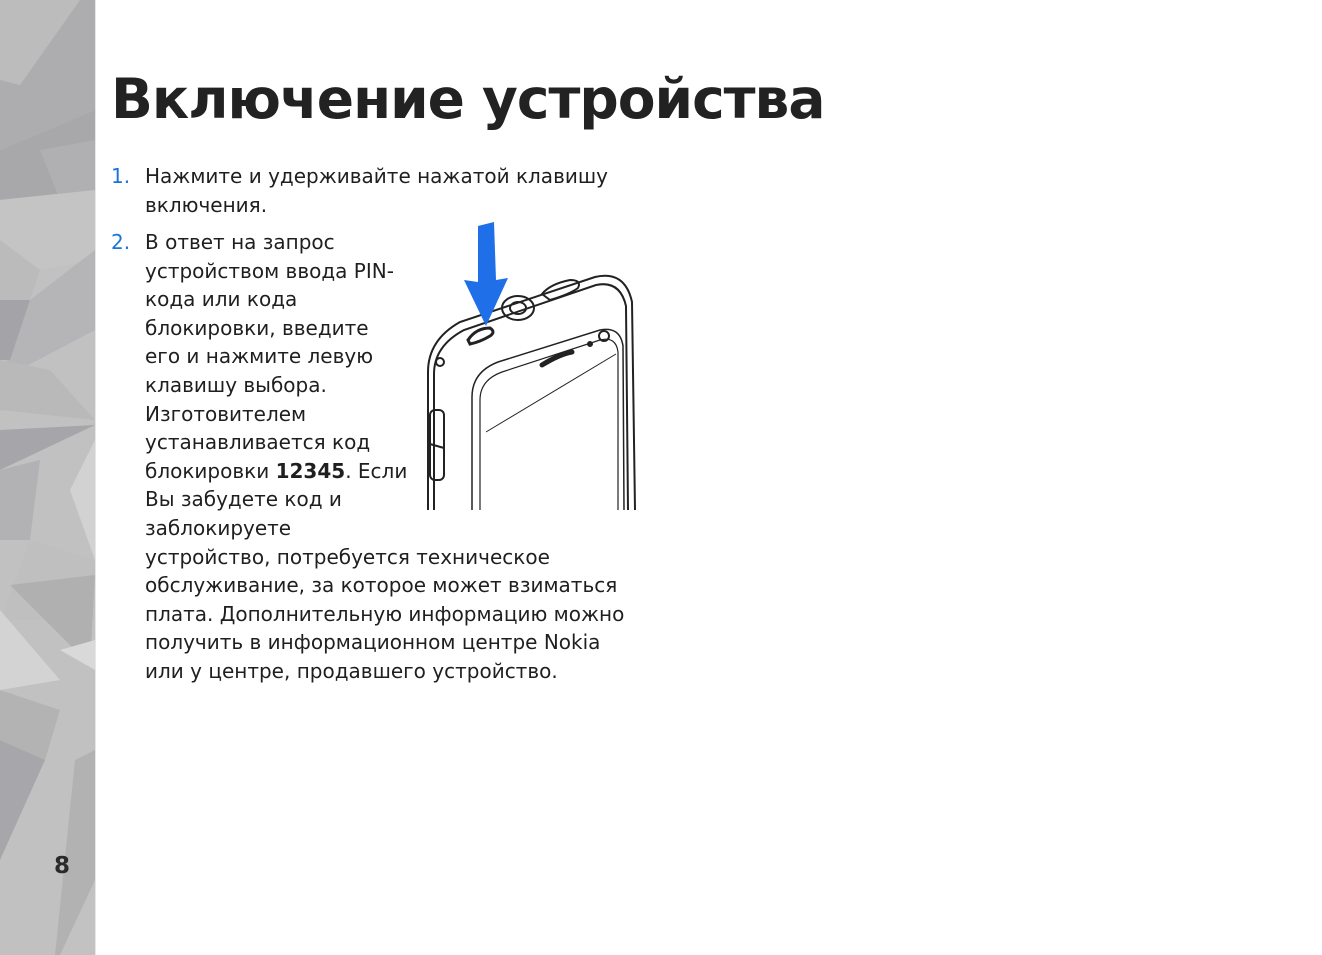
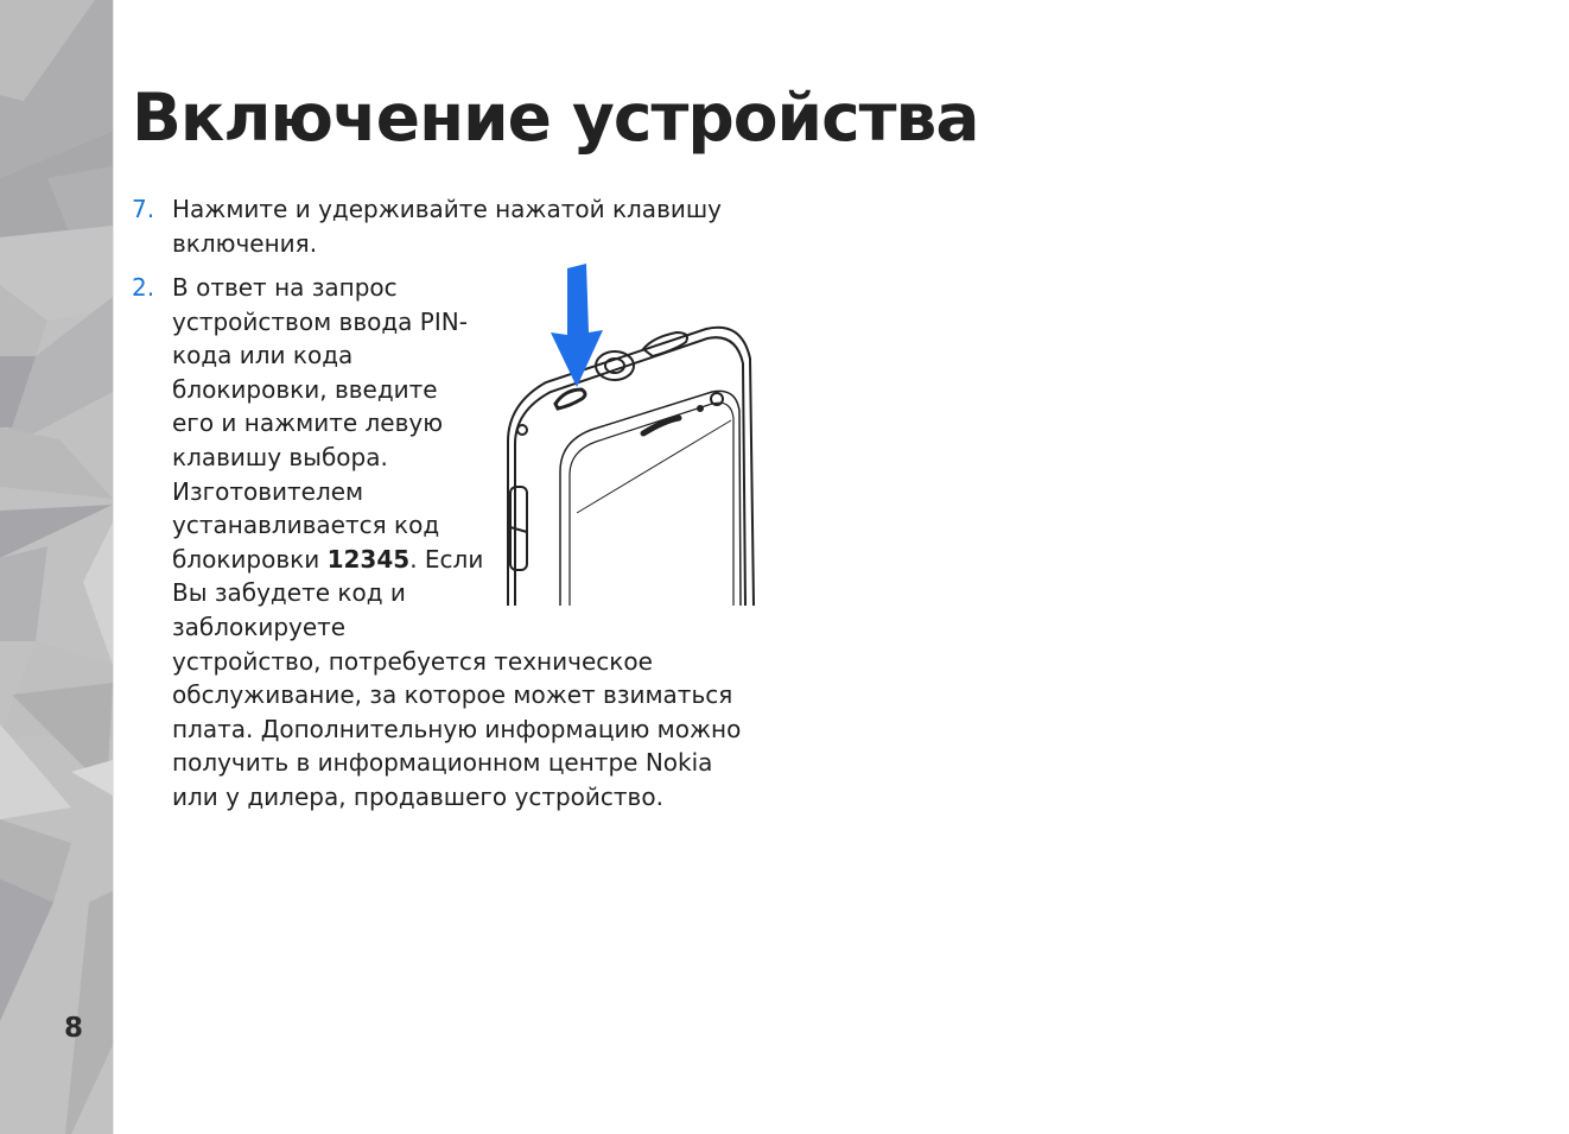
  8
  Включение устройства
- 1.
+ 7.
  Нажмите и удерживайте нажатой клавишу
  включения.
  2.
  В ответ на запрос
  устройством ввода PIN-
  кода или кода
  блокировки, введите
  его и нажмите левую
  клавишу выбора.
  Изготовителем
  устанавливается код
  блокировки 12345. Если
  Вы забудете код и
  заблокируете
  устройство, потребуется техническое
  обслуживание, за которое может взиматься
  плата. Дополнительную информацию можно
  получить в информационном центре Nokia
- или у центре, продавшего устройство.
+ или у дилера, продавшего устройство.
